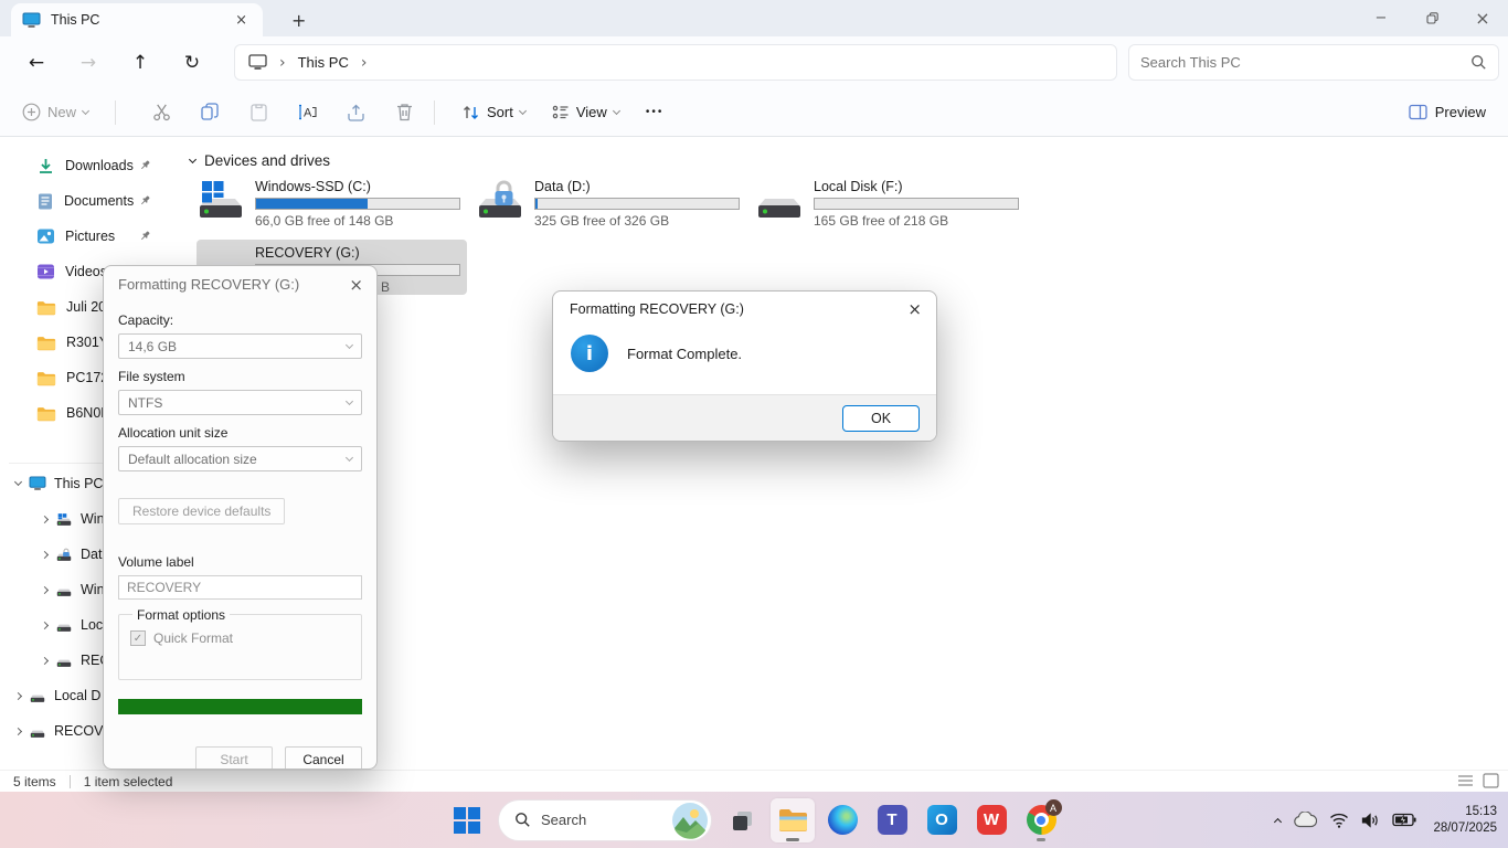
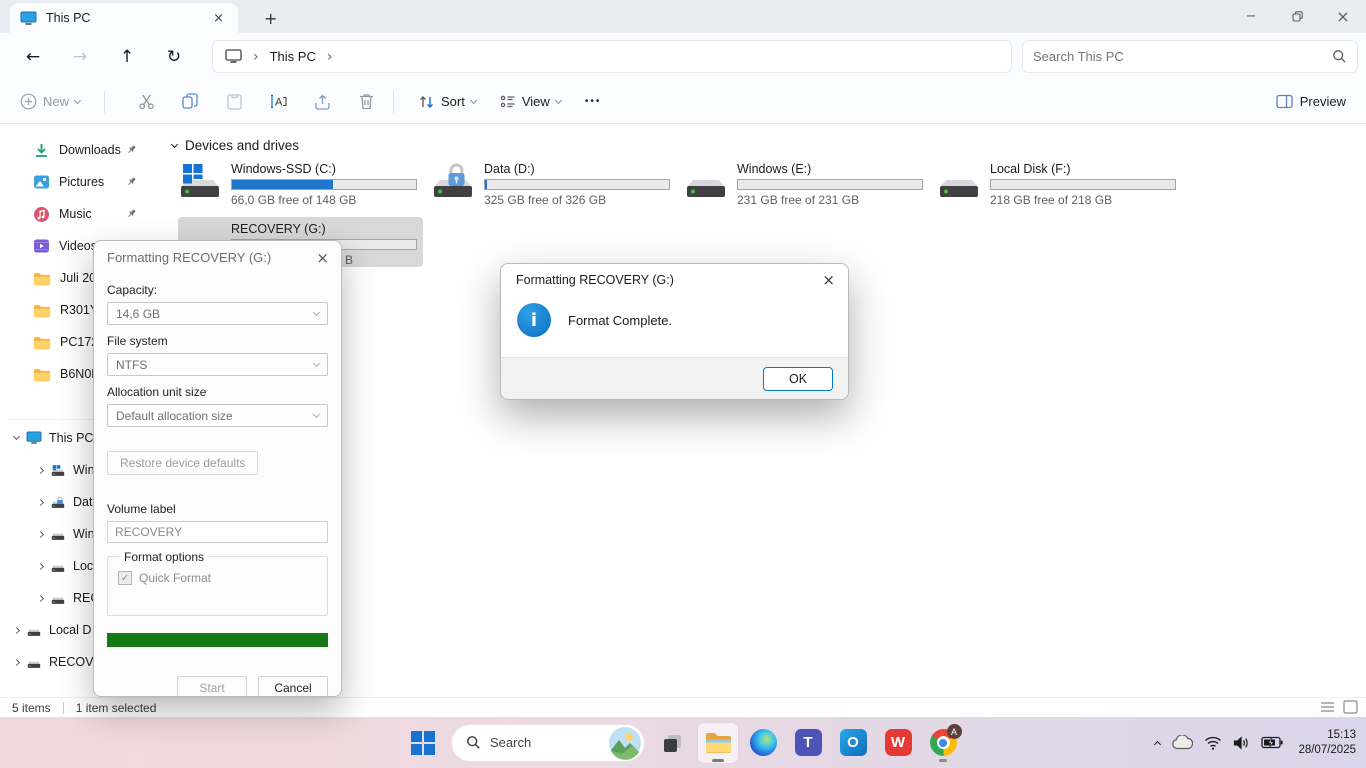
  This PC
  ×
  +
  −
  ×
  ←
  →
  ↑
  ↻
  ›
  This PC
  ›
  Search This PC
  New
  A
  Sort
  View
  •••
  Preview
  Downloads
- Documents
  Pictures
+ Music
  Video
  Juli 2
  B6N0
  This PC
  Win
  Dat
  Win
  Local D
  RECOV
  Devices and drives
  Windows-SSD (C:)
  66,0 GB free of 148 GB
  Data (D:)
  325 GB free of 326 GB
+ Windows (E:)
+ 231 GB free of 231 GB
  Local Disk (F:)
- 165 GB free of 218 GB
+ 218 GB free of 218 GB
  RECOVERY (G:)
  B
  Formatting RECOVERY (G:)
  ×
  Capacity:
  14,6 GB
  File system
  NTFS
  Allocation unit size
  Default allocation size
  Restore device defaults
  Volume label
  RECOVERY
  Format options
  ✓
  Quick Format
  Start
  Cancel
  Formatting RECOVERY (G:)
  ×
  i
  Format Complete.
  OK
  5 items
  1 item selected
  Search
  T
  O
  W
  A
  15:13
  28/07/2025
